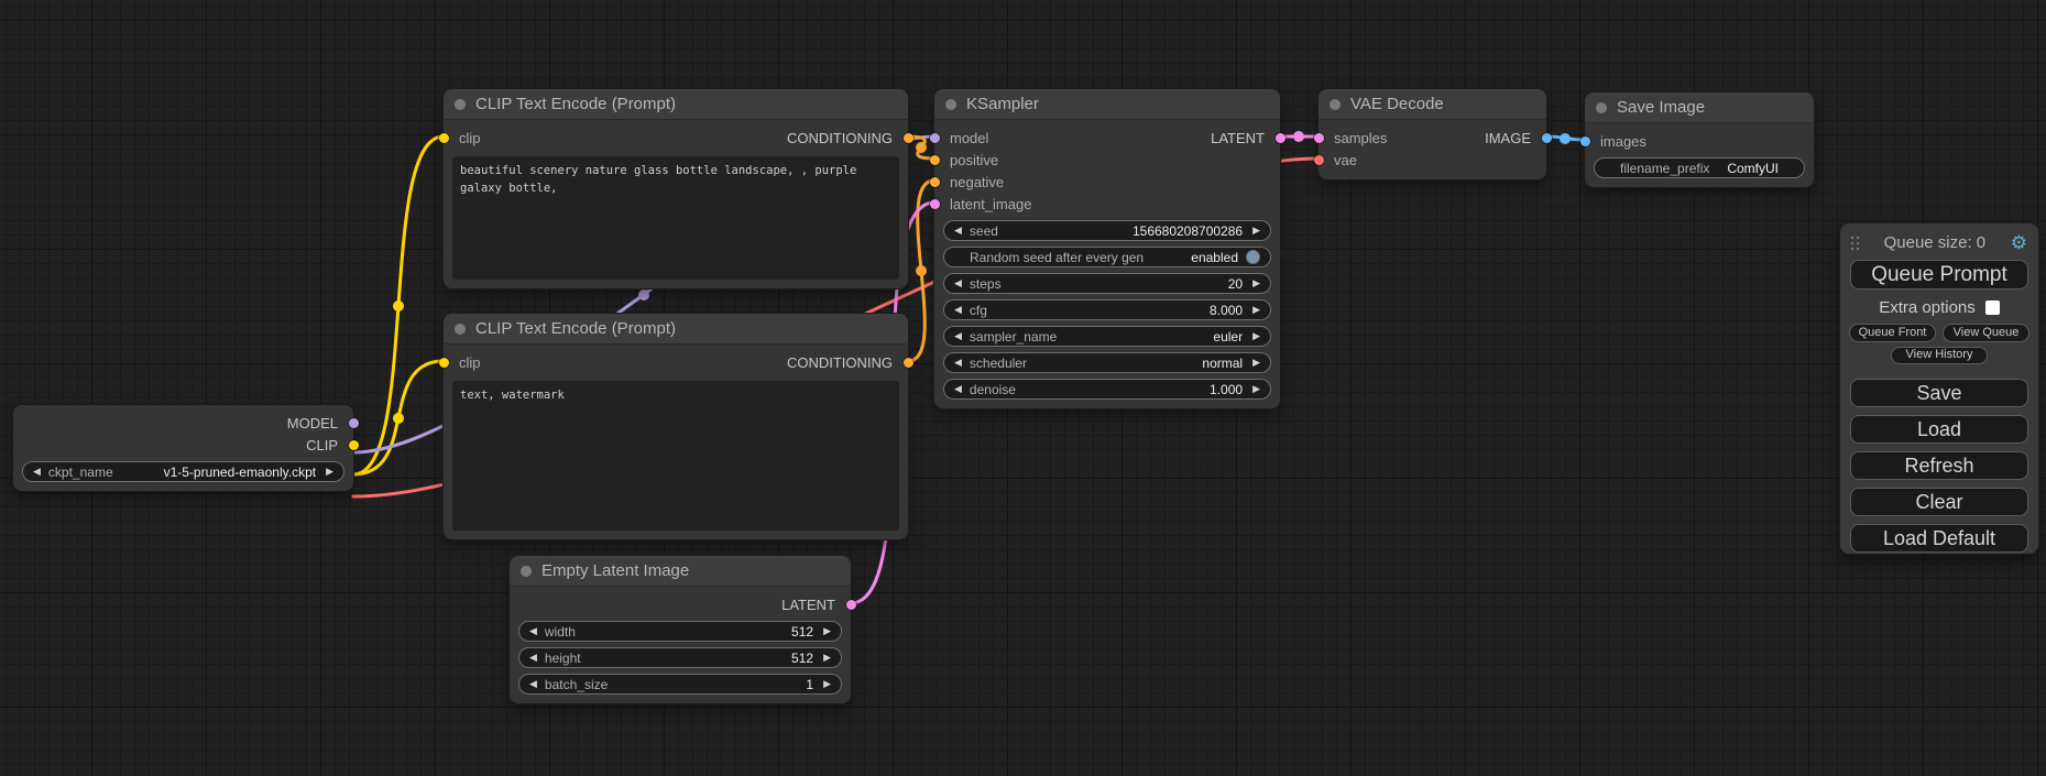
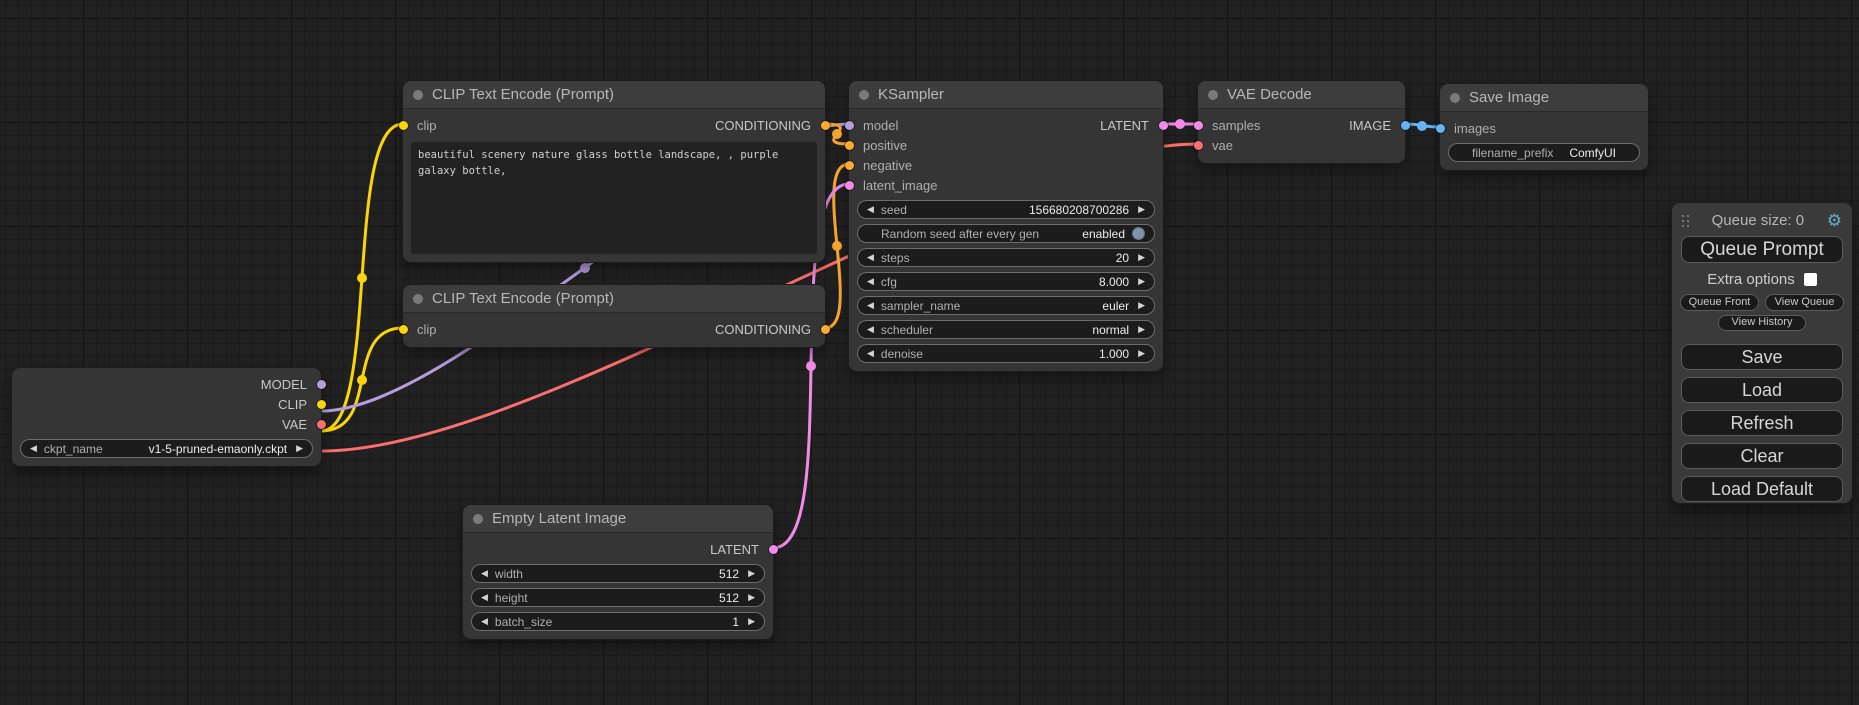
  MODEL
  CLIP
+ VAE
  ◀
  ckpt_name
  v1-5-pruned-emaonly.ckpt
  ▶
  CLIP Text Encode (Prompt)
  clip
  CONDITIONING
  beautiful scenery nature glass bottle landscape, , purple galaxy bottle,
  CLIP Text Encode (Prompt)
  clip
  CONDITIONING
- text, watermark
  KSampler
  model
  LATENT
  positive
  negative
  latent_image
  ◀
  seed
  156680208700286
  ▶
  Random seed after every gen
  enabled
  ◀
  steps
  20
  ▶
  ◀
  cfg
  8.000
  ▶
  ◀
  sampler_name
  euler
  ▶
  ◀
  scheduler
  normal
  ▶
  ◀
  denoise
  1.000
  ▶
  VAE Decode
  samples
  IMAGE
  vae
  Save Image
  images
  filename_prefix
  ComfyUI
  Empty Latent Image
  LATENT
  ◀
  width
  512
  ▶
  ◀
  height
  512
  ▶
  ◀
  batch_size
  1
  ▶
  Queue size: 0
  ⚙
  Queue Prompt
  Extra options
  Queue Front
  View Queue
  View History
  Save
  Load
  Refresh
  Clear
  Load Default
